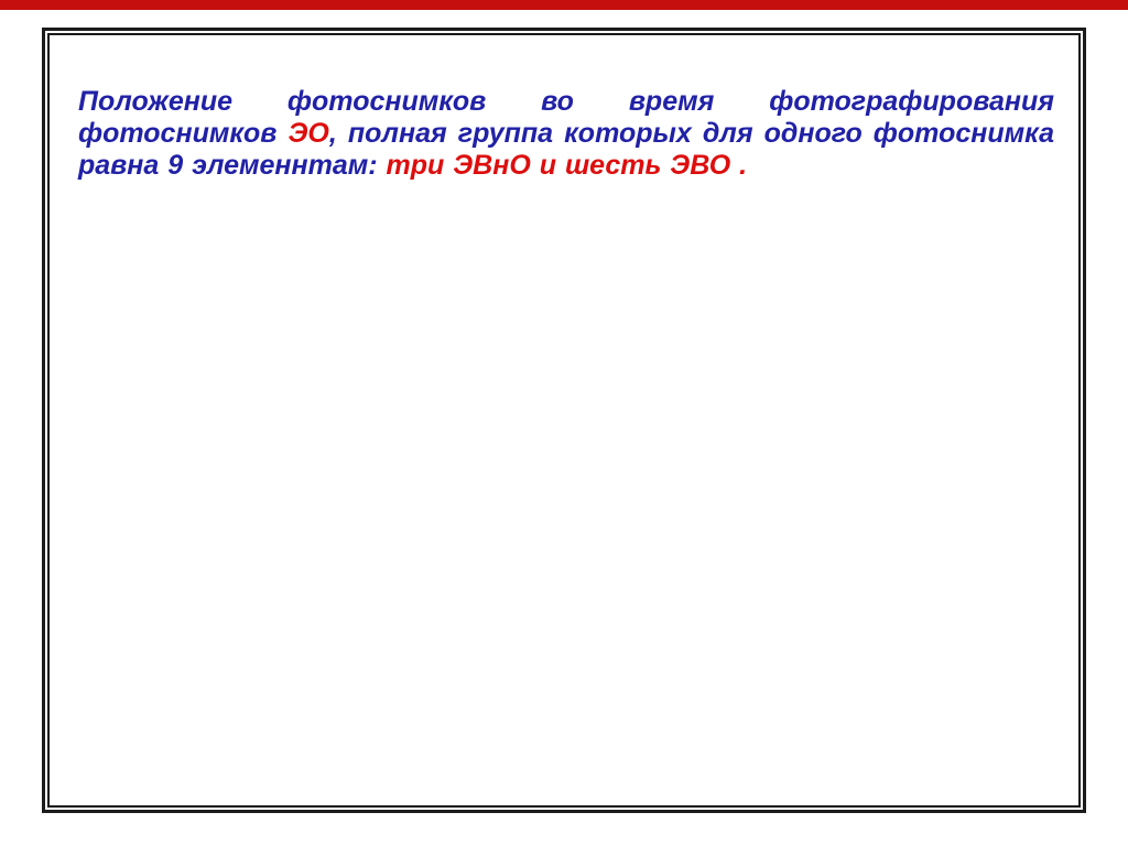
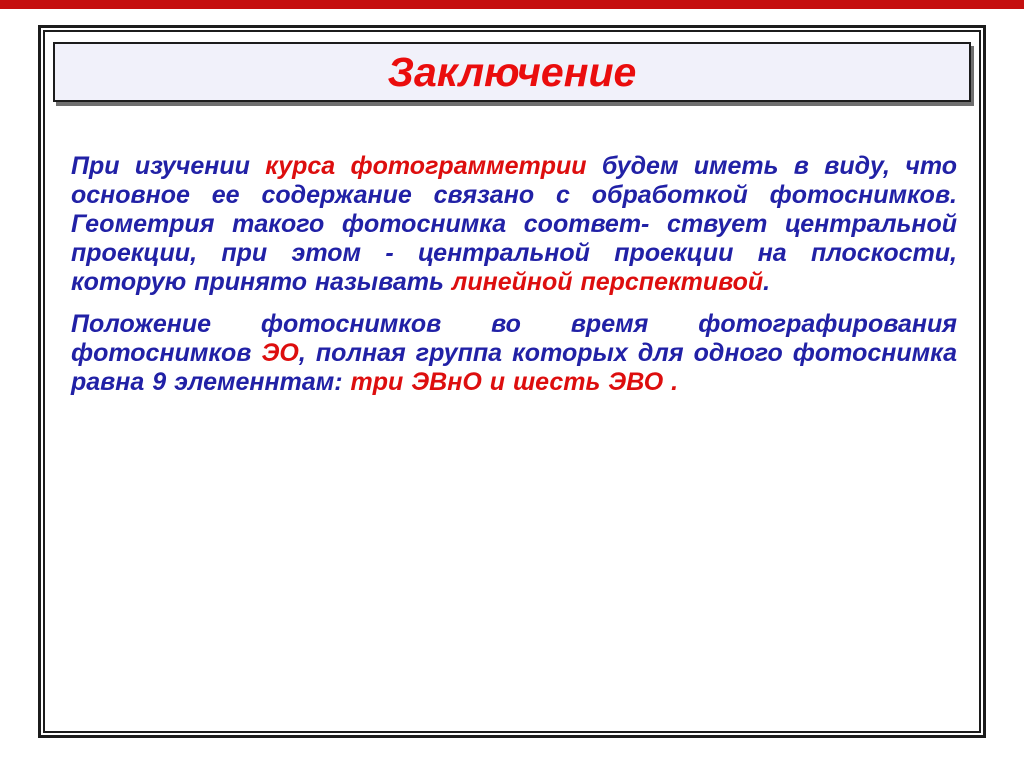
+ Заключение
+ При изучении курса фотограмметрии будем иметь в виду, что основное ее содержание связано с обработкой фотоснимков. Геометрия такого фотоснимка соответ- ствует центральной проекции, при этом - центральной проекции на плоскости, которую принято называть линейной перспективой.
  Положение фотоснимков во время фотографирования фотоснимков ЭО, полная группа которых для одного фотоснимка равна 9 элеменнтам: три ЭВнО и шесть ЭВО .
